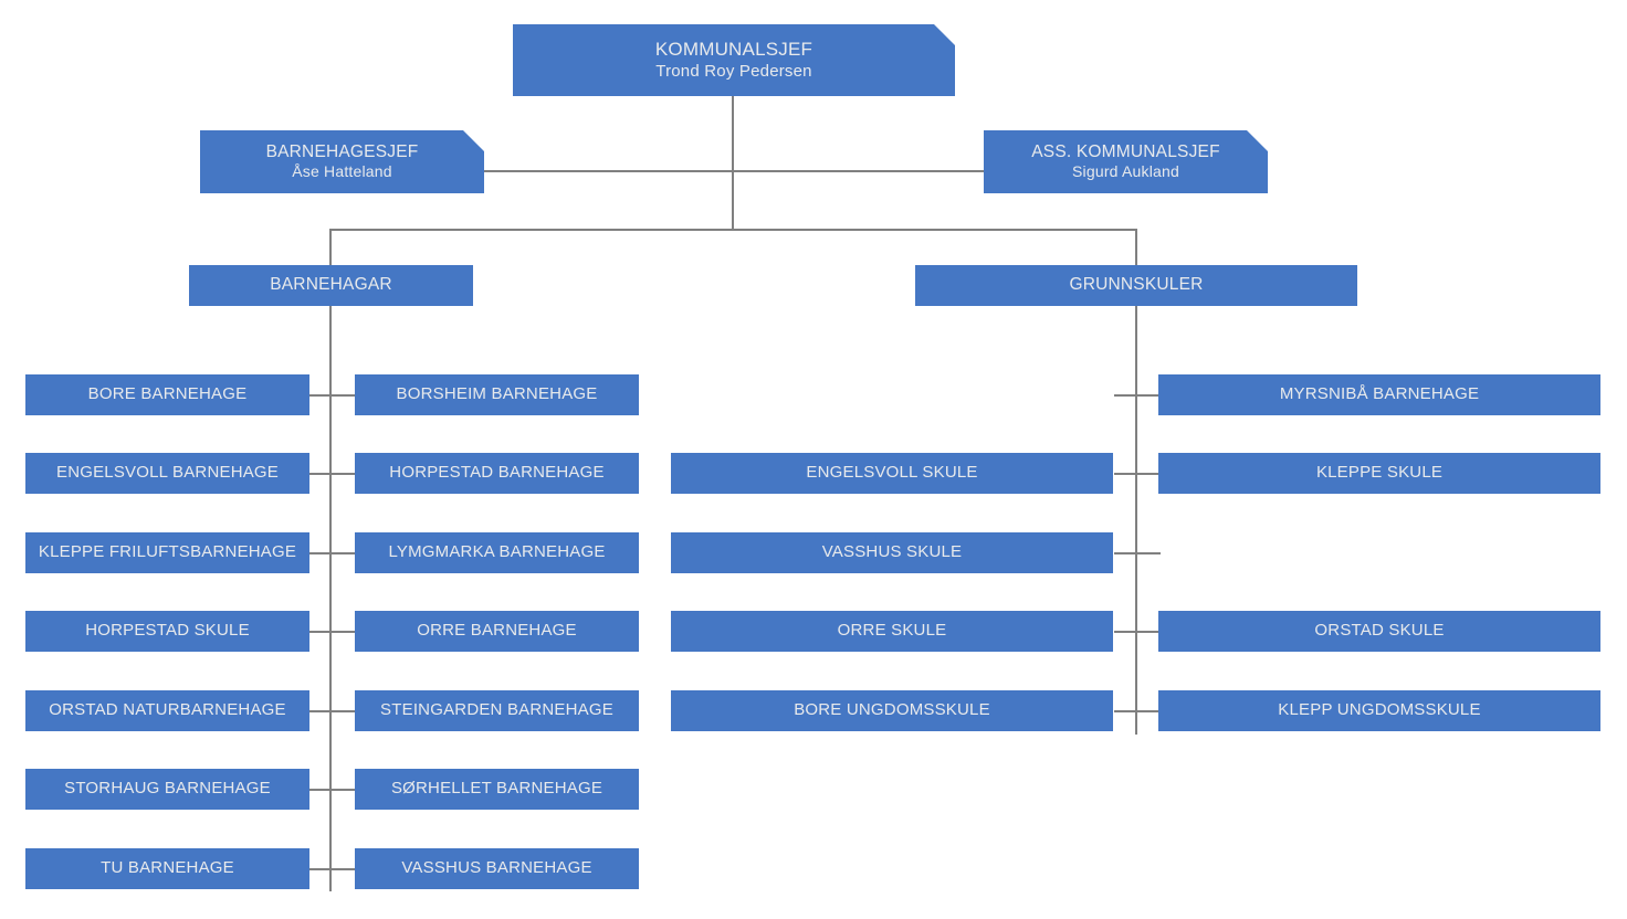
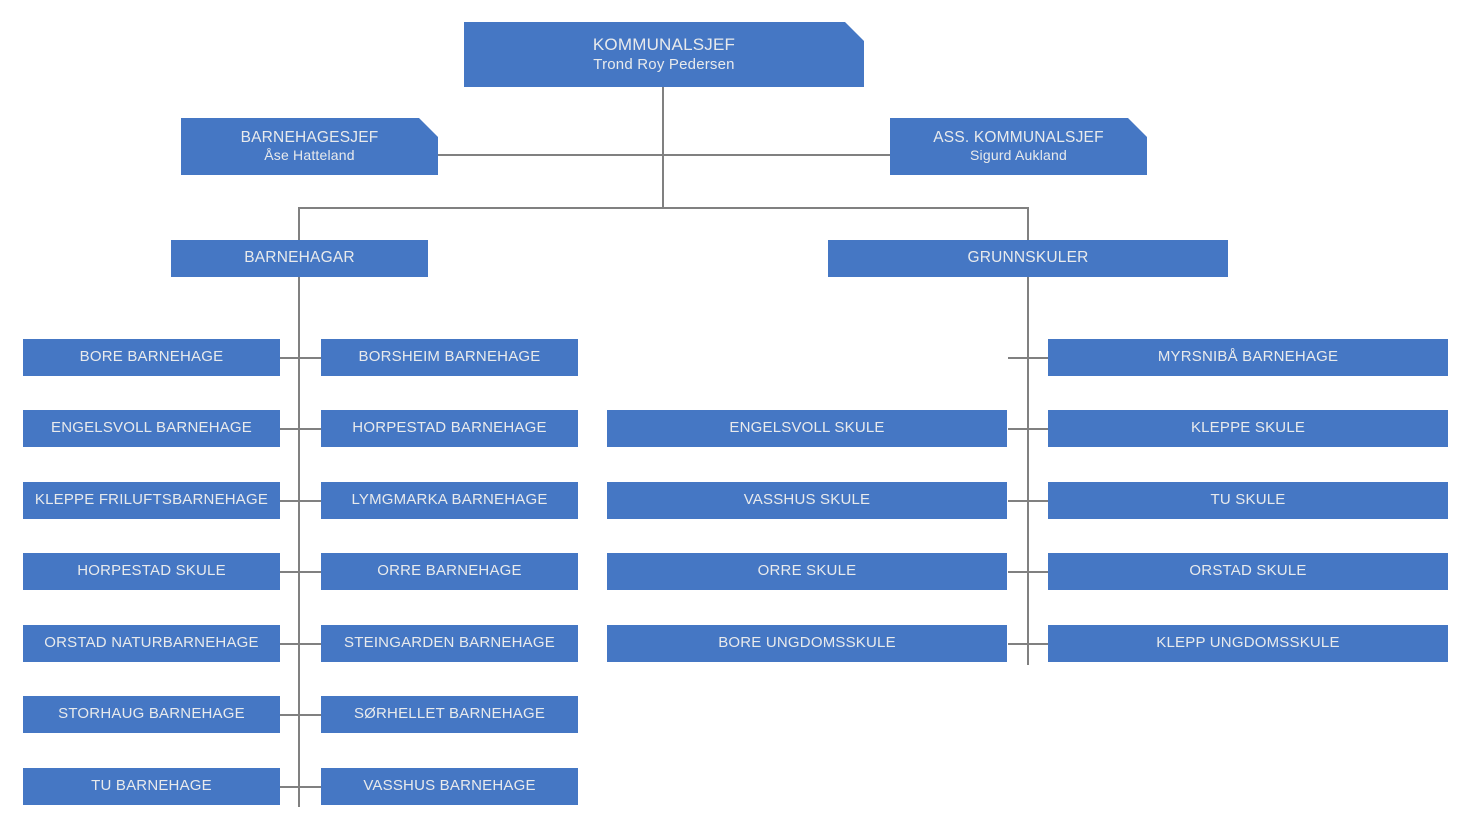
  KOMMUNALSJEF
  Trond Roy Pedersen
  BARNEHAGESJEF
  Åse Hatteland
  ASS. KOMMUNALSJEF
  Sigurd Aukland
  BARNEHAGAR
  GRUNNSKULER
  BORE BARNEHAGE
  ENGELSVOLL BARNEHAGE
  KLEPPE FRILUFTSBARNEHAGE
  HORPESTAD SKULE
  ORSTAD NATURBARNEHAGE
  STORHAUG BARNEHAGE
  TU BARNEHAGE
  BORSHEIM BARNEHAGE
  HORPESTAD BARNEHAGE
  LYMGMARKA BARNEHAGE
  ORRE BARNEHAGE
  STEINGARDEN BARNEHAGE
  SØRHELLET BARNEHAGE
  VASSHUS BARNEHAGE
  ENGELSVOLL SKULE
  VASSHUS SKULE
  ORRE SKULE
  BORE UNGDOMSSKULE
  MYRSNIBÅ BARNEHAGE
  KLEPPE SKULE
+ TU SKULE
  ORSTAD SKULE
  KLEPP UNGDOMSSKULE
